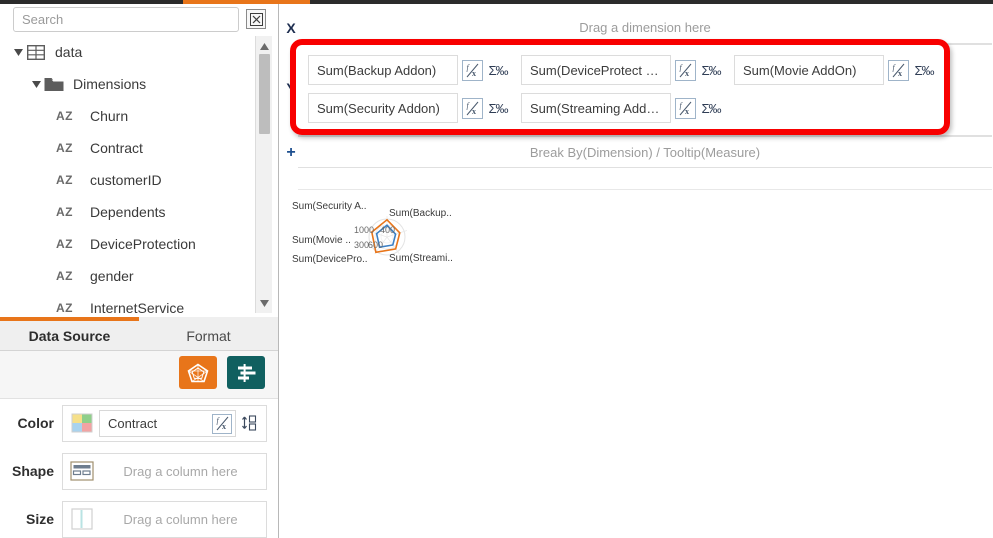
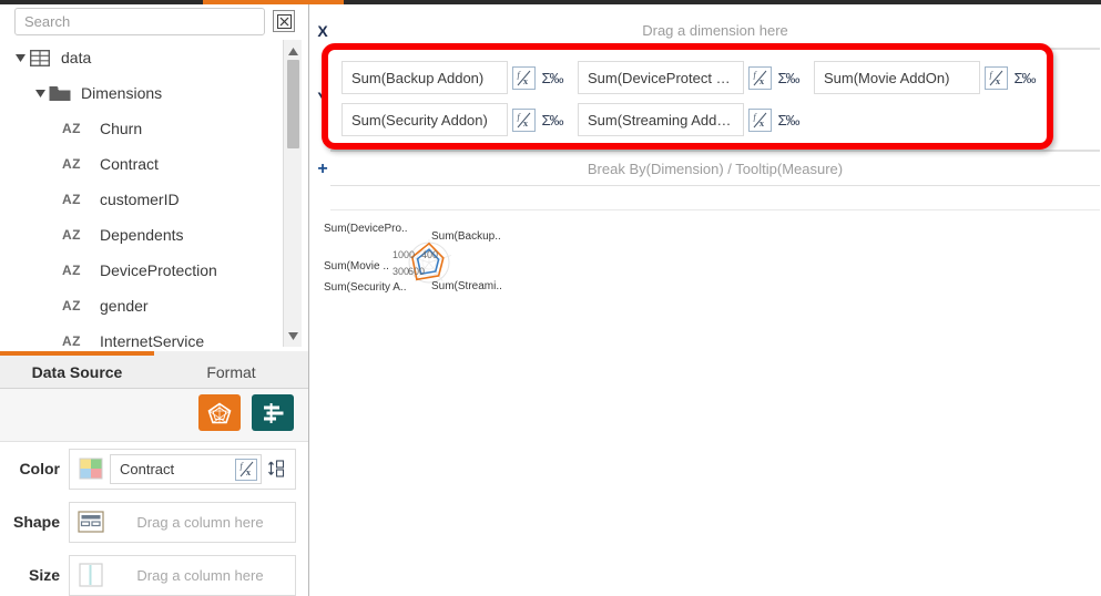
  Search
  data
  Dimensions
  AZ
  Churn
  AZ
  Contract
  AZ
  customerID
  AZ
  Dependents
  AZ
  DeviceProtection
  AZ
  gender
  AZ
  InternetService
  Data Source
  Format
  Color
  Contract
  f
  x
  Shape
  Drag a column here
  Size
  Drag a column here
  X
  Y
  +
  Drag a dimension here
  Sum(Backup Addon)
  f
  x
  Σ‰
  Sum(DeviceProtect …
  f
  x
  Σ‰
  Sum(Movie AddOn)
  f
  x
  Σ‰
  Sum(Security Addon)
  f
  x
  Σ‰
  Sum(Streaming Add…
  f
  x
  Σ‰
  Break By(Dimension) / Tooltip(Measure)
  Sum(Backup..
  Sum(Streami..
- Sum(DevicePro..
+ Sum(Security A..
  Sum(Movie ..
- Sum(Security A..
+ Sum(DevicePro..
  300
  600
  1000
  400
